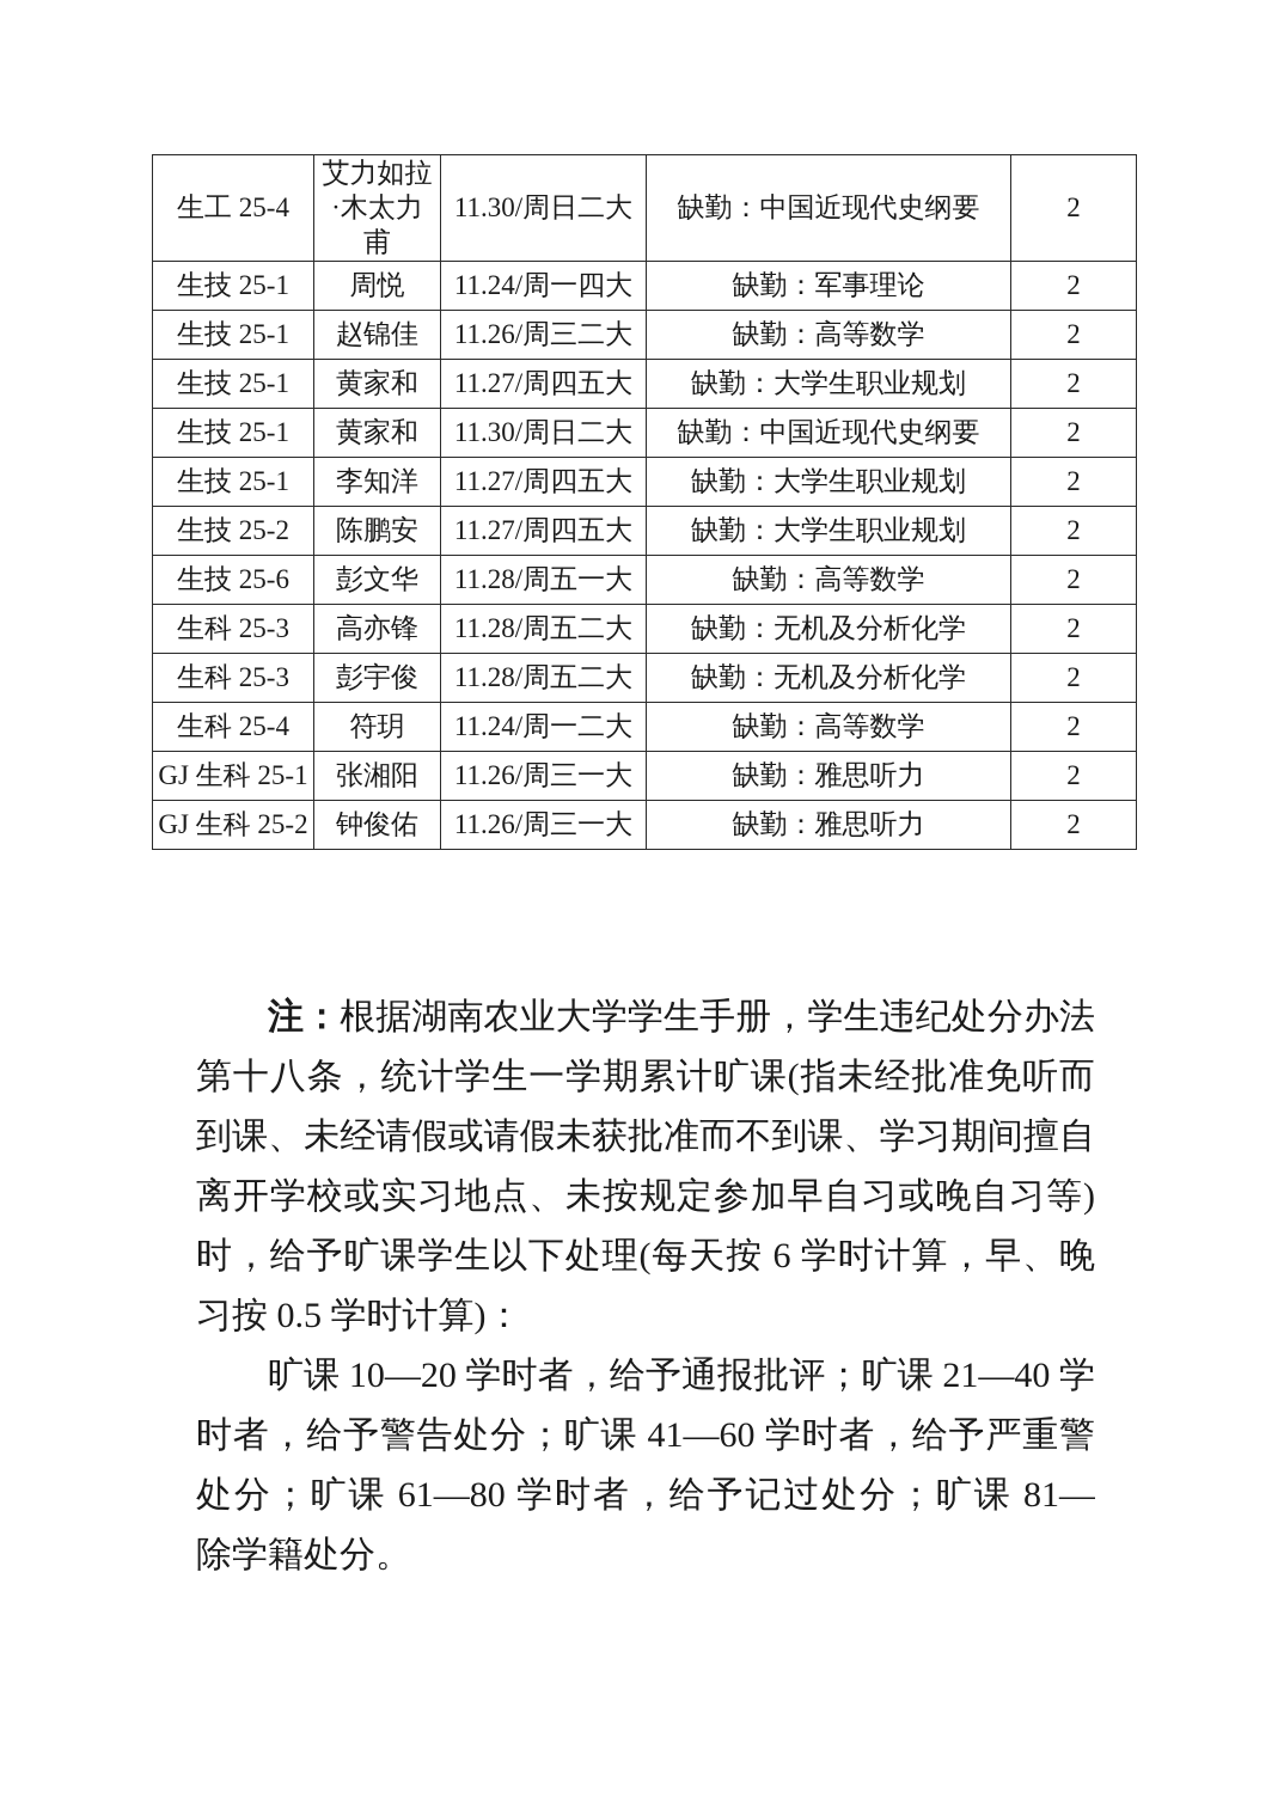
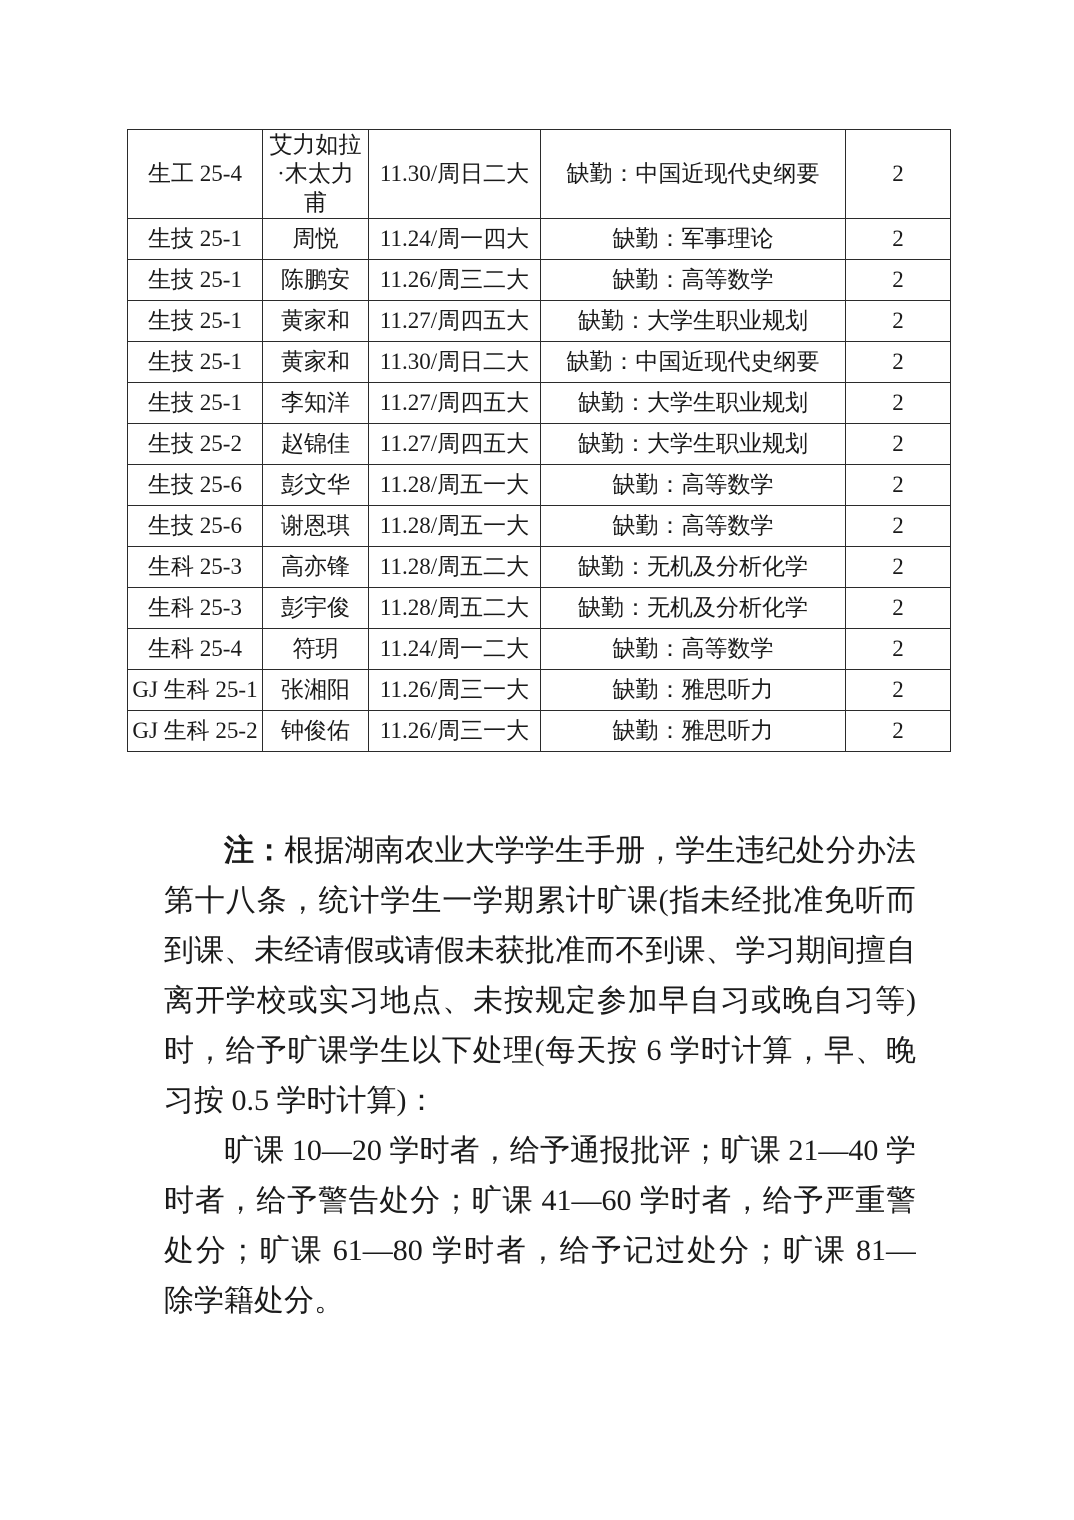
  生工 25-4	艾力如拉·木太力甫	11.30/周日二大	缺勤：中国近现代史纲要	2
  生技 25-1	周悦	11.24/周一四大	缺勤：军事理论	2
- 生技 25-1	赵锦佳	11.26/周三二大	缺勤：高等数学	2
+ 生技 25-1	陈鹏安	11.26/周三二大	缺勤：高等数学	2
  生技 25-1	黄家和	11.27/周四五大	缺勤：大学生职业规划	2
  生技 25-1	黄家和	11.30/周日二大	缺勤：中国近现代史纲要	2
  生技 25-1	李知洋	11.27/周四五大	缺勤：大学生职业规划	2
- 生技 25-2	陈鹏安	11.27/周四五大	缺勤：大学生职业规划	2
+ 生技 25-2	赵锦佳	11.27/周四五大	缺勤：大学生职业规划	2
  生技 25-6	彭文华	11.28/周五一大	缺勤：高等数学	2
+ 生技 25-6	谢恩琪	11.28/周五一大	缺勤：高等数学	2
  生科 25-3	高亦锋	11.28/周五二大	缺勤：无机及分析化学	2
  生科 25-3	彭宇俊	11.28/周五二大	缺勤：无机及分析化学	2
  生科 25-4	符玥	11.24/周一二大	缺勤：高等数学	2
  GJ 生科 25-1	张湘阳	11.26/周三一大	缺勤：雅思听力	2
  GJ 生科 25-2	钟俊佑	11.26/周三一大	缺勤：雅思听力	2
  注：根据湖南农业大学学生手册，学生违纪处分办法
  第十八条，统计学生一学期累计旷课(指未经批准免听而
  到课、未经请假或请假未获批准而不到课、学习期间擅自
  离开学校或实习地点、未按规定参加早自习或晚自习等)
  时，给予旷课学生以下处理(每天按 6 学时计算，早、晚
  习按 0.5 学时计算)：
  旷课 10—20 学时者，给予通报批评；旷课 21—40 学
  时者，给予警告处分；旷课 41—60 学时者，给予严重警
  处分；旷课 61—80 学时者，给予记过处分；旷课 81—
  除学籍处分。
